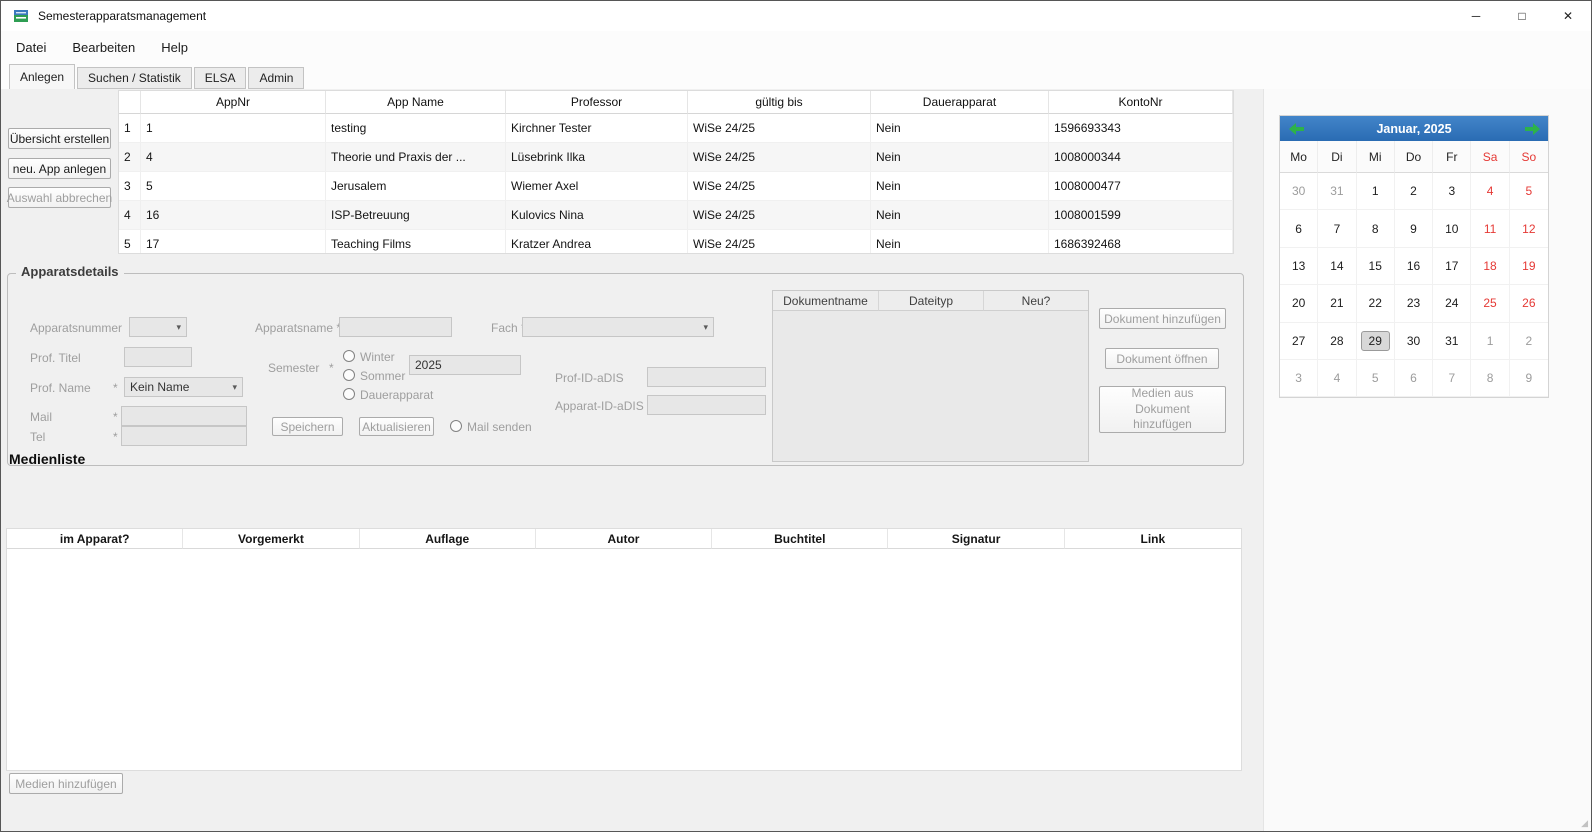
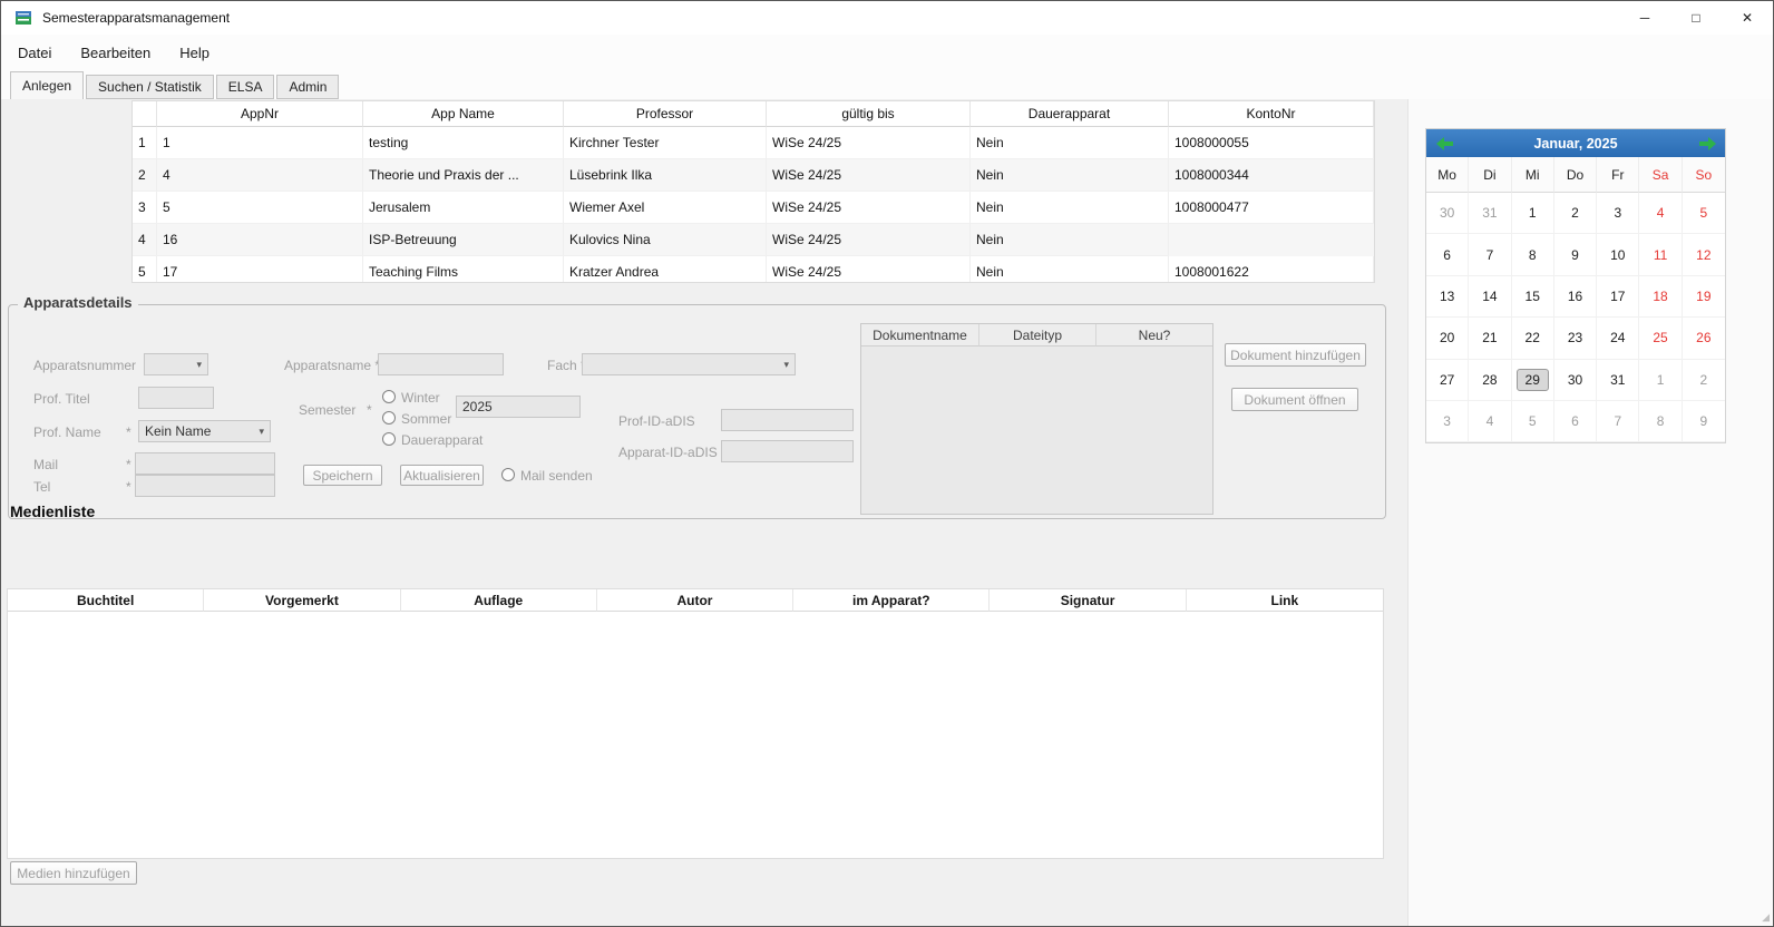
  Semesterapparatsmanagement
  ─
  □
  ✕
  Datei
  Bearbeiten
  Help
  Anlegen
  Suchen / Statistik
  ELSA
  Admin
- Übersicht erstellen
- neu. App anlegen
- Auswahl abbrechen
  AppNr
  App Name
  Professor
  gültig bis
  Dauerapparat
  KontoNr
  1
  1
  testing
  Kirchner Tester
  WiSe 24/25
  Nein
- 1596693343
+ 1008000055
  2
  4
  Theorie und Praxis der ...
  Lüsebrink Ilka
  WiSe 24/25
  Nein
  1008000344
  3
  5
  Jerusalem
  Wiemer Axel
  WiSe 24/25
  Nein
  1008000477
  4
  16
  ISP-Betreuung
  Kulovics Nina
  WiSe 24/25
  Nein
- 1008001599
  5
  17
  Teaching Films
  Kratzer Andrea
  WiSe 24/25
  Nein
- 1686392468
+ 1008001622
  Januar, 2025
  Mo
  Di
  Mi
  Do
  Fr
  Sa
  So
  30
  31
  1
  2
  3
  4
  5
  6
  7
  8
  9
  10
  11
  12
  13
  14
  15
  16
  17
  18
  19
  20
  21
  22
  23
  24
  25
  26
  27
  28
  29
  30
  31
  1
  2
  3
  4
  5
  6
  7
  8
  9
  Apparatsdetails
  Apparatsnummer
  ▾
  Apparatsname
  Fach
  ▾
  Prof. Titel
  Semester
  *
  Winter
  2025
  Sommer
  Dauerapparat
  Prof. Name
  *
  Kein Name
  ▾
  Mail
  *
  Tel
  *
  Speichern
  Aktualisieren
  Mail senden
  Prof-ID-aDIS
  Apparat-ID-aDIS
  Dokumentname
  Dateityp
  Neu?
  Dokument hinzufügen
  Dokument öffnen
- Medien aus Dokument hinzufügen
  Medienliste
- im Apparat?
+ Buchtitel
  Vorgemerkt
  Auflage
  Autor
- Buchtitel
+ im Apparat?
  Signatur
  Link
  Medien hinzufügen
  ◢
